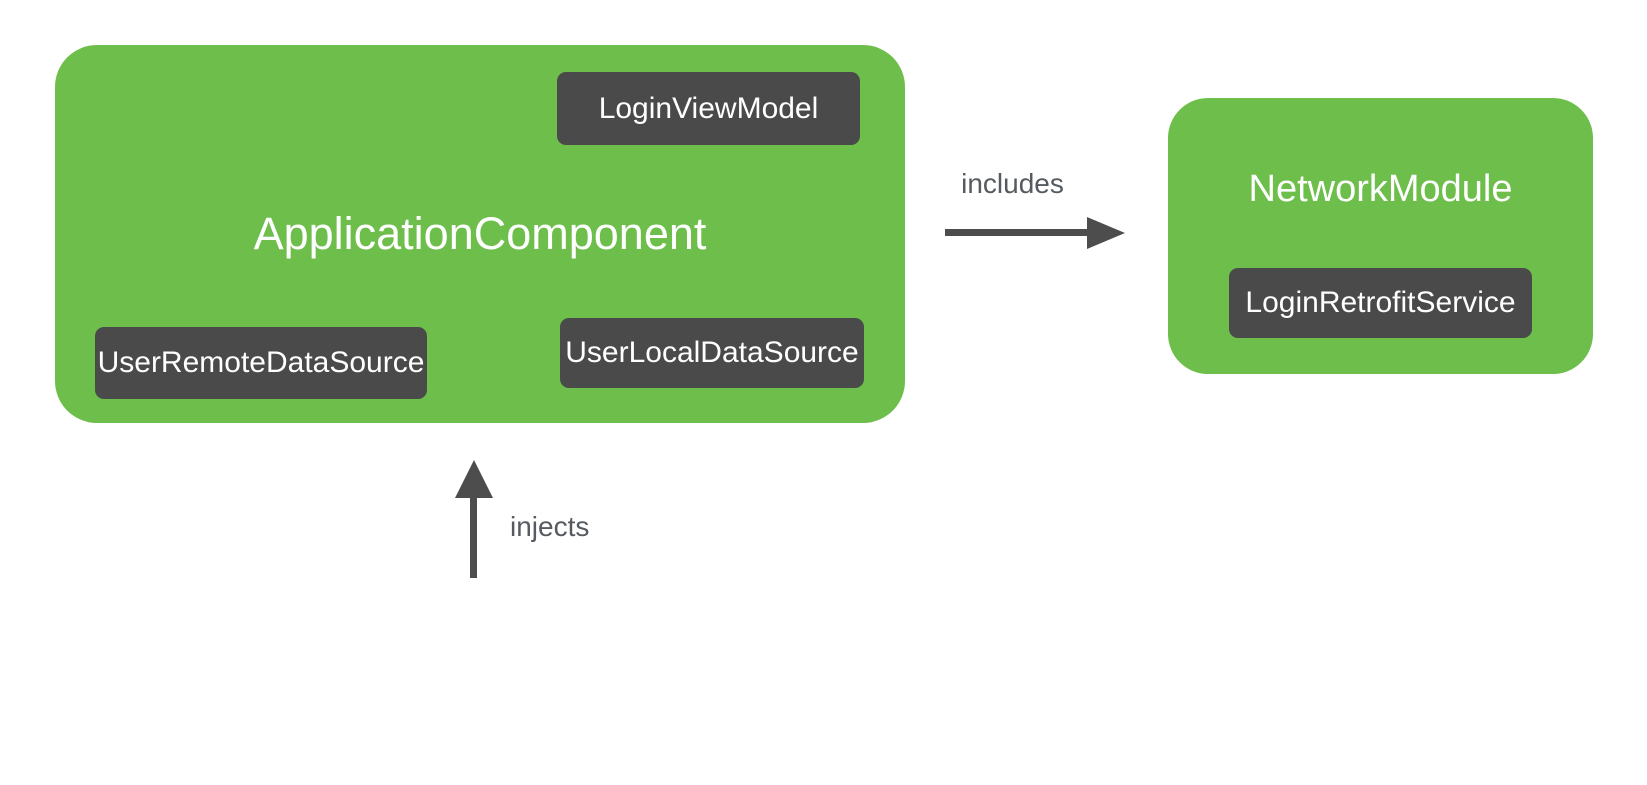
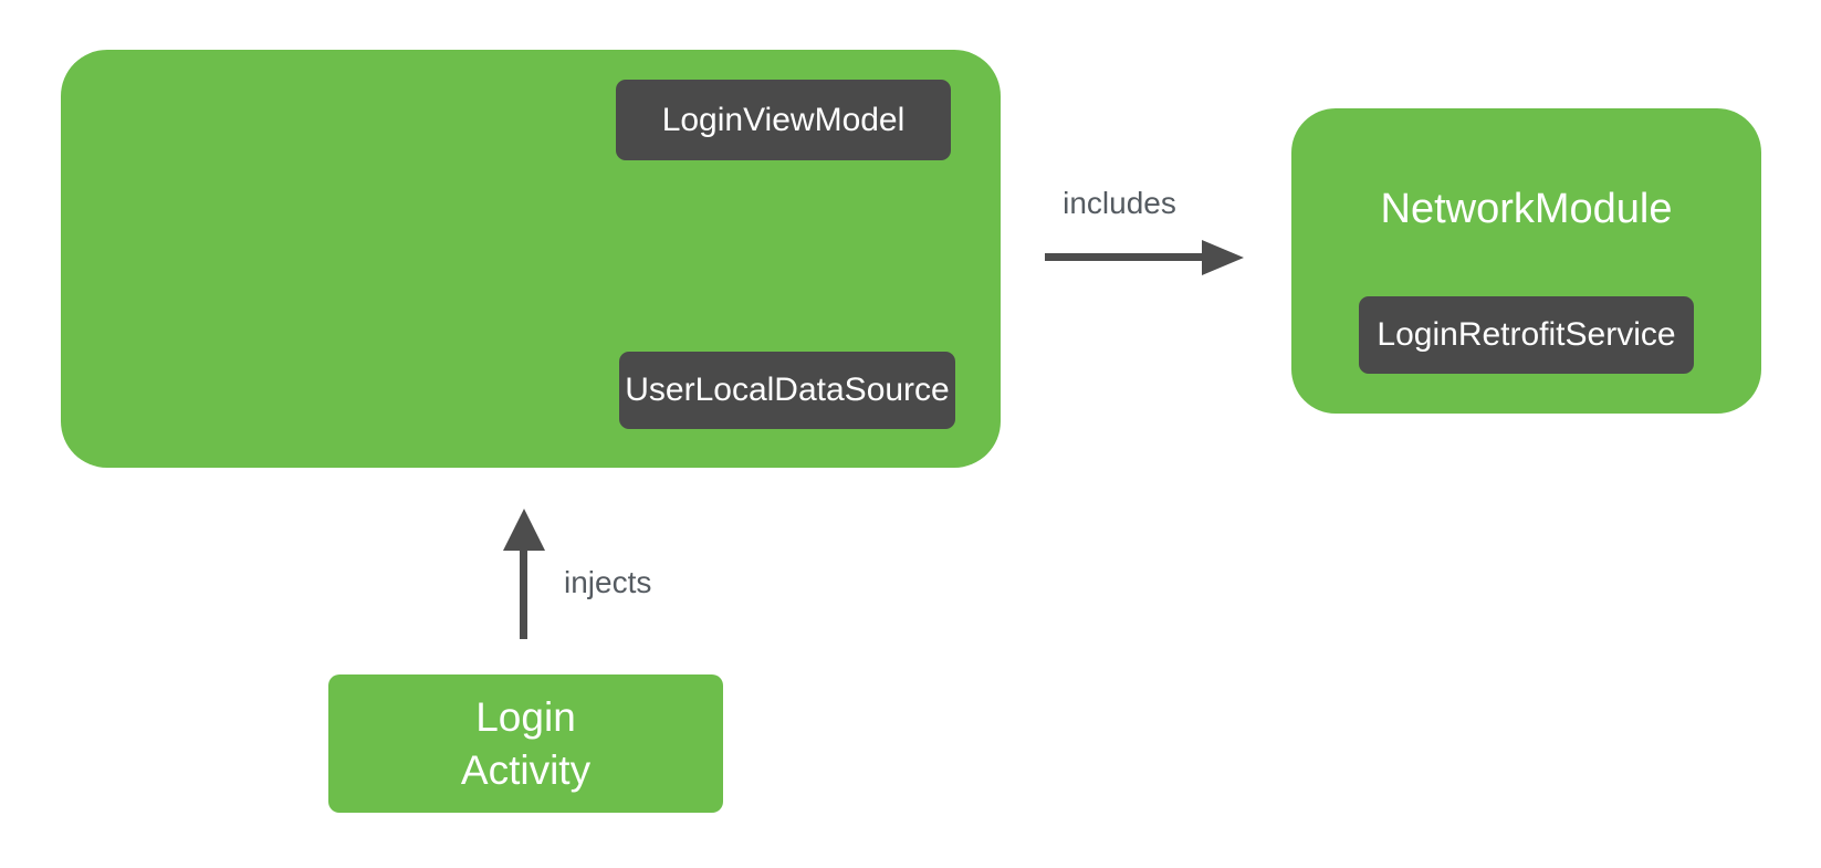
  LoginViewModel
- ApplicationComponent
- UserRemoteDataSource
  UserLocalDataSource
  includes
  NetworkModule
  LoginRetrofitService
  injects
+ Login
+ Activity
